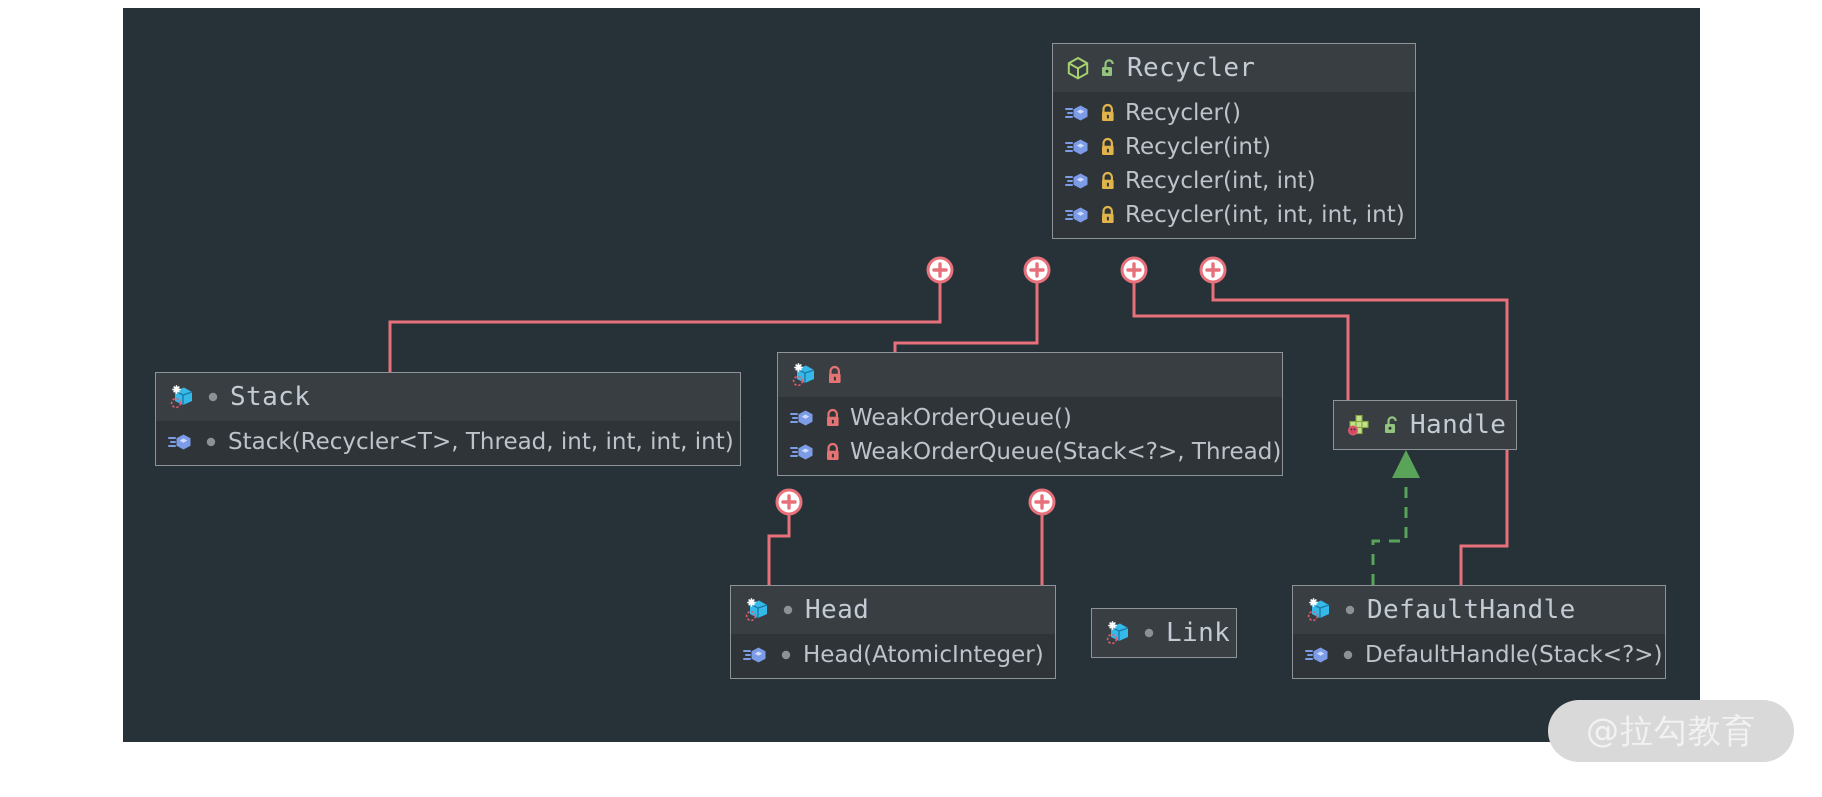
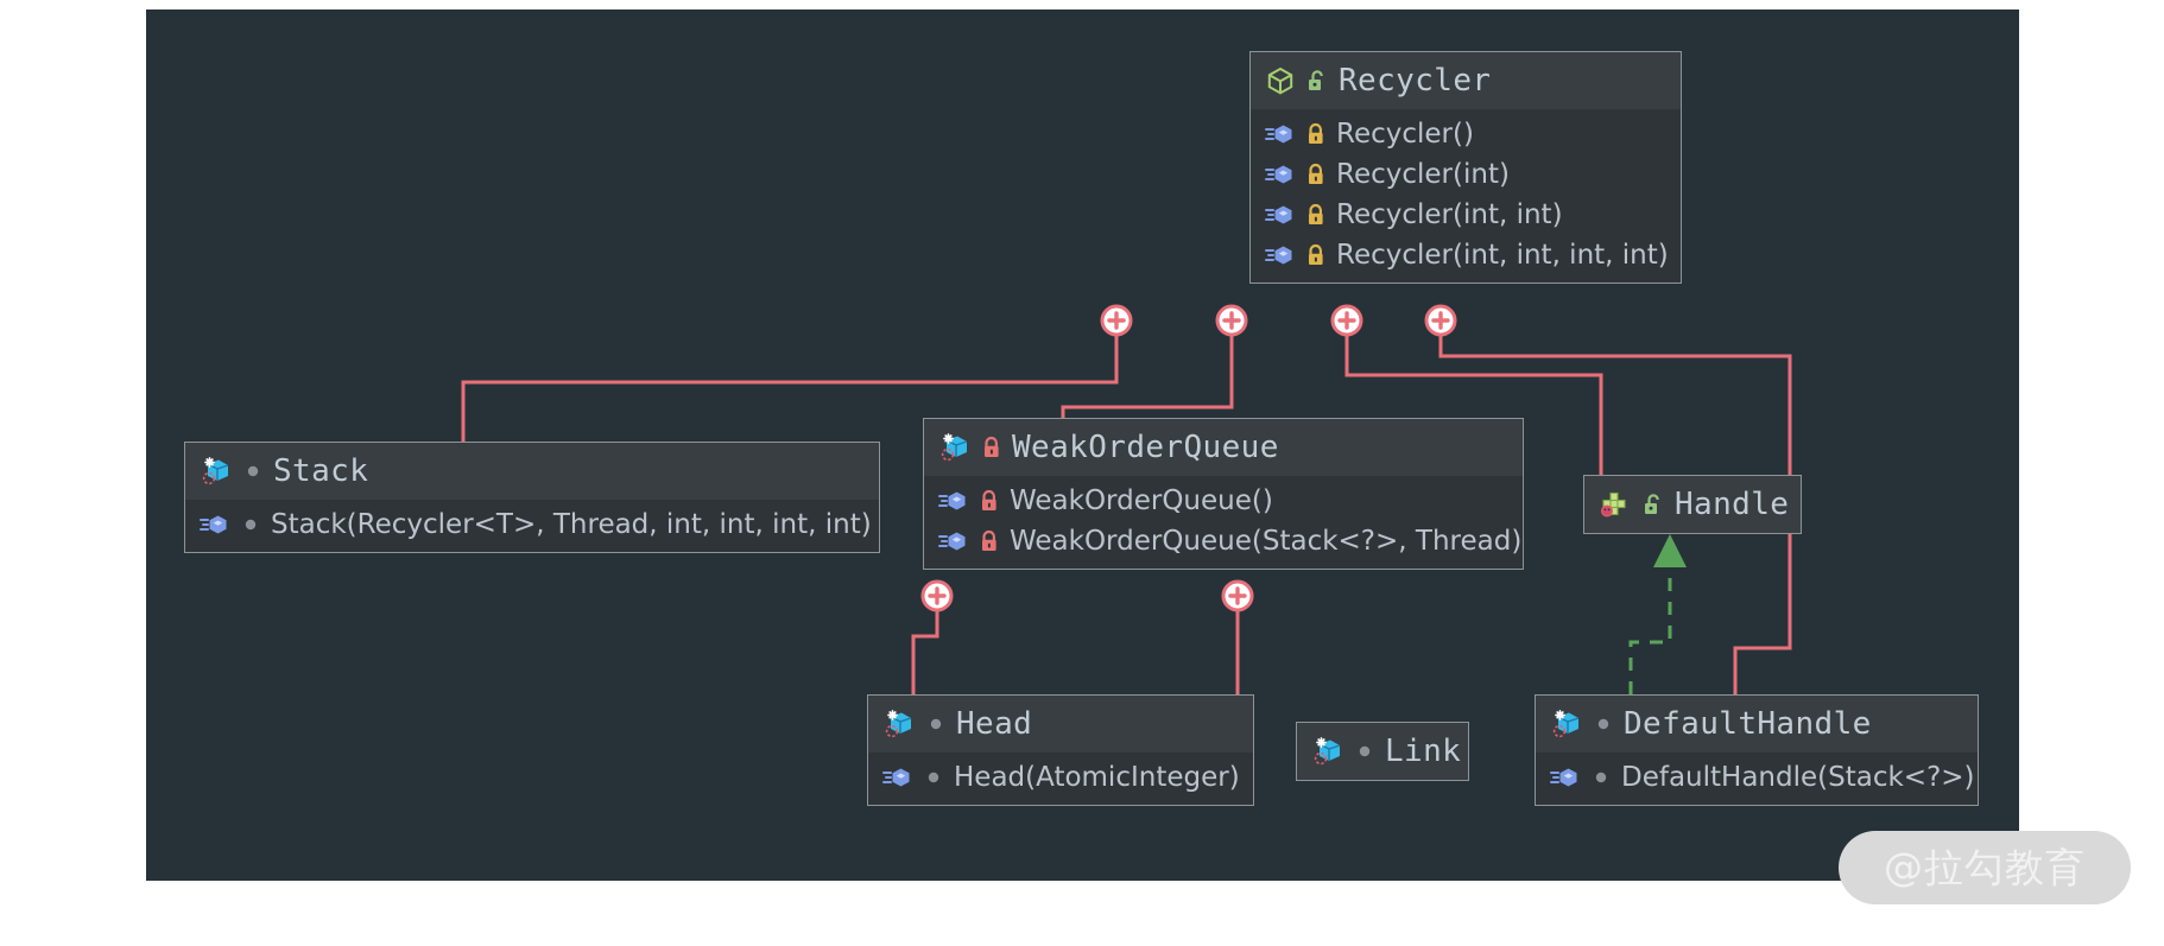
  Recycler
  Recycler()
  Recycler(int)
  Recycler(int, int)
  Recycler(int, int, int, int)
  Stack
  Stack(Recycler<T>, Thread, int, int, int, int)
+ WeakOrderQueue
  WeakOrderQueue()
  WeakOrderQueue(Stack<?>, Thread)
  Handle
  Head
  Head(AtomicInteger)
  Link
  DefaultHandle
  DefaultHandle(Stack<?>)
  @拉勾教育
